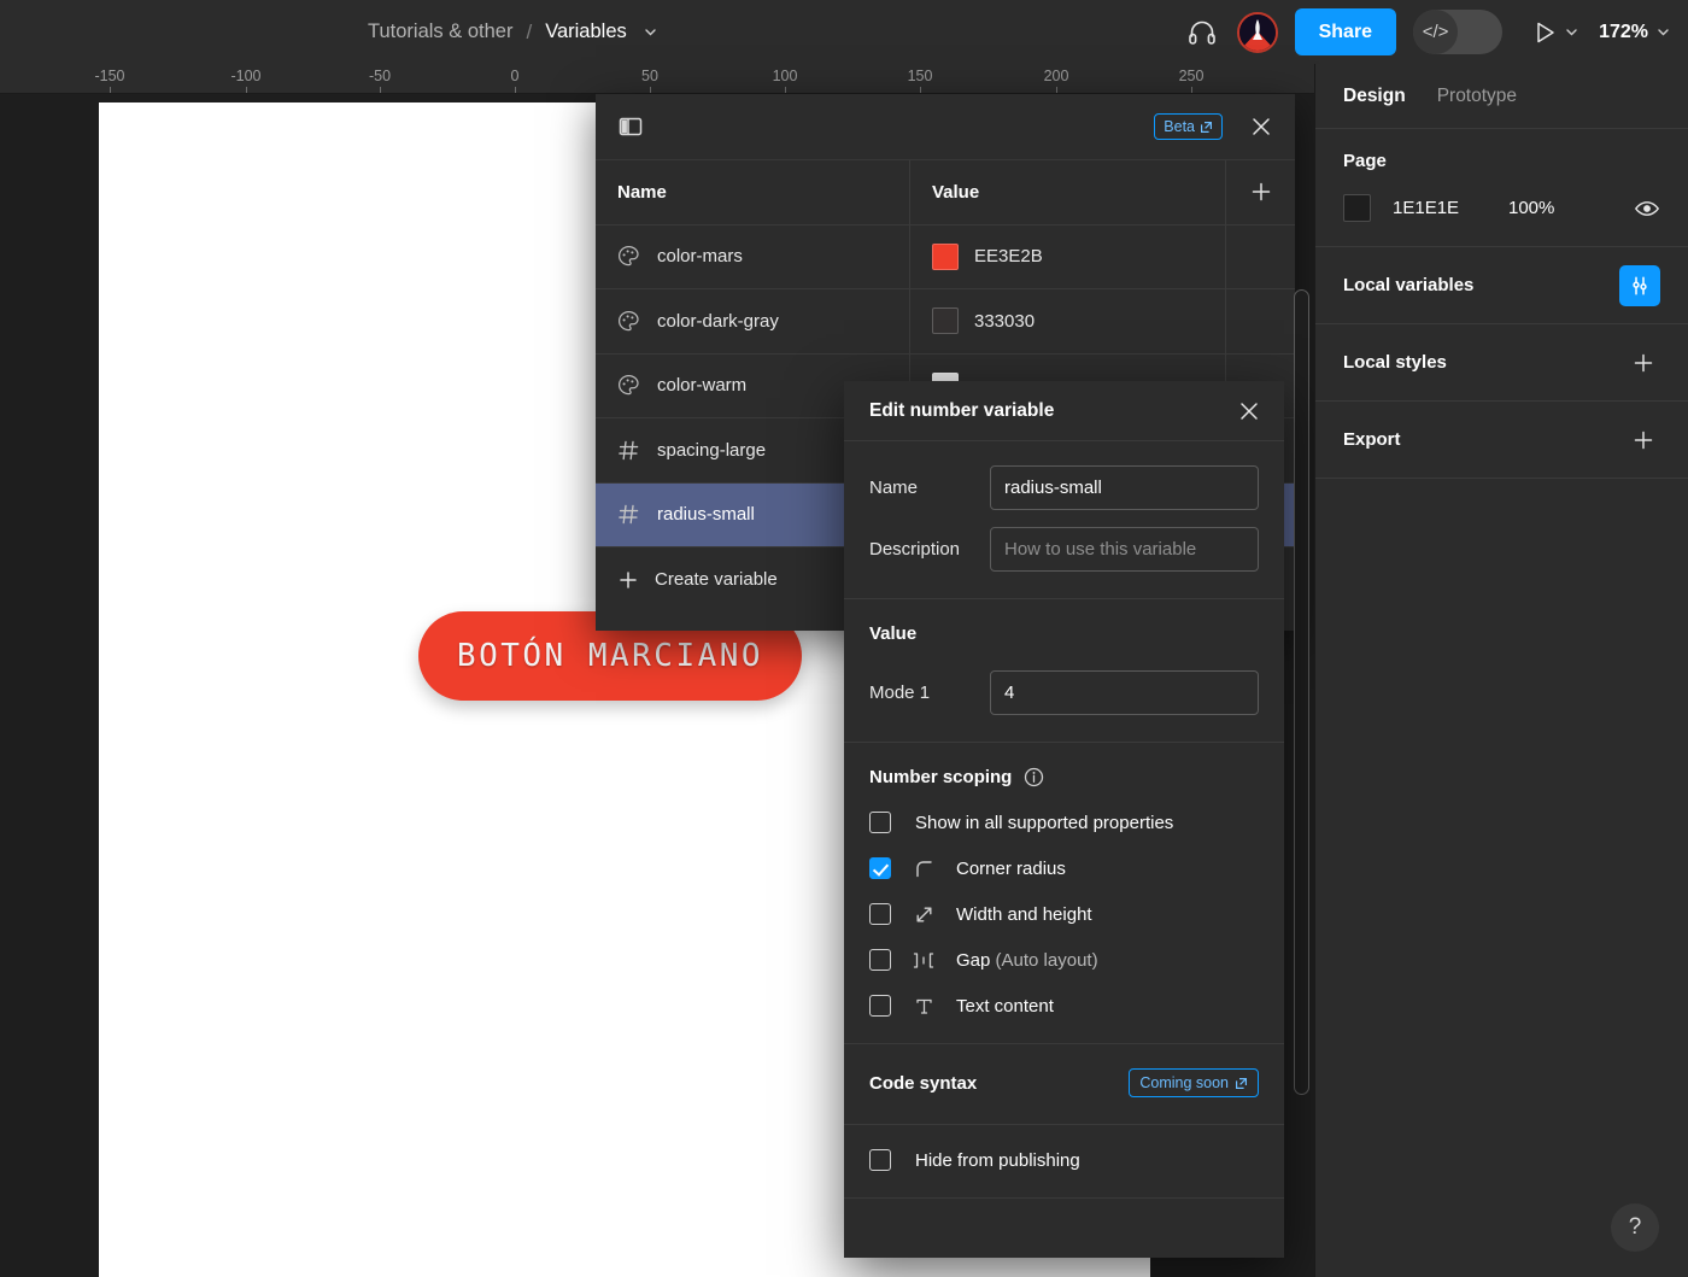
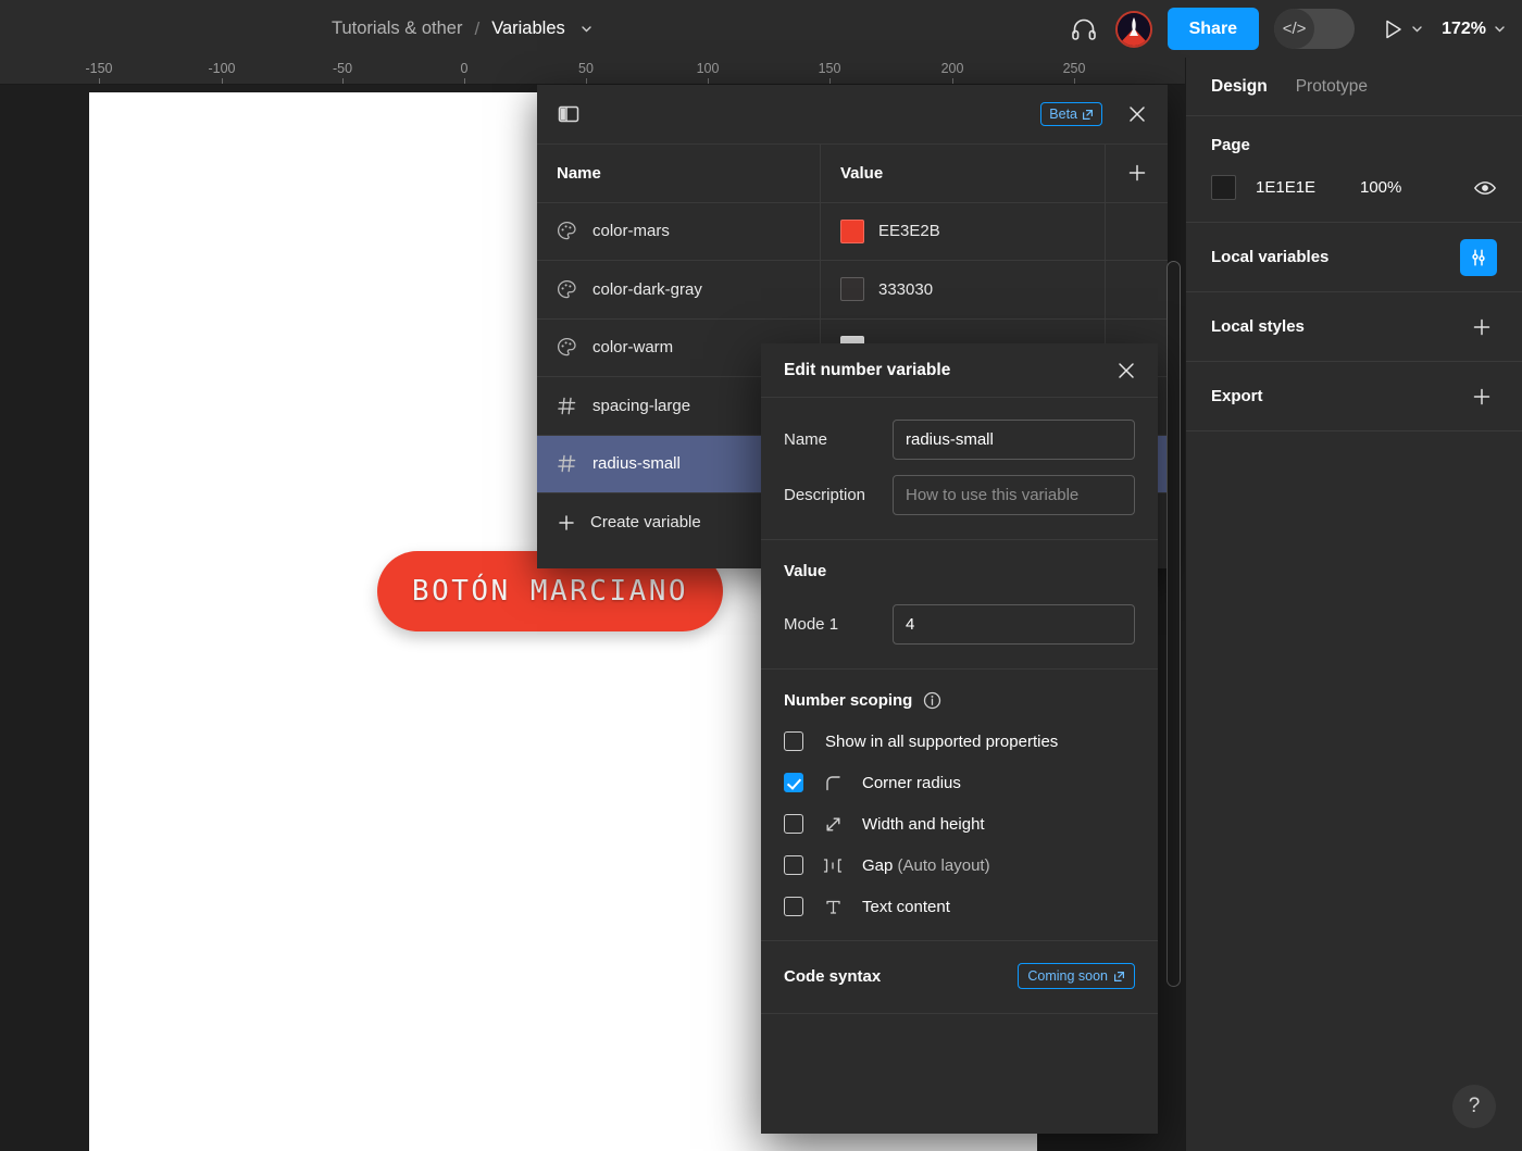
  Tutorials & other
  /
  Variables
  Share
  </>
  172%
  -150
  -100
  -50
  0
  50
  100
  150
  200
  250
  BOTÓN MARCIANO
  Beta
  Name
  Value
  color-mars
  EE3E2B
  color-dark-gray
  333030
  color-warm
  spacing-large
  radius-small
  Create variable
  Edit number variable
  Name
  radius-small
  Description
  How to use this variable
  Value
  Mode 1
  4
  Number scoping
  Show in all supported properties
  Corner radius
  Width and height
  Gap (Auto layout)
  Text content
  Code syntax
  Coming soon
- Hide from publishing
  Design
  Prototype
  Page
  1E1E1E
  100%
  Local variables
  Local styles
  Export
  ?
